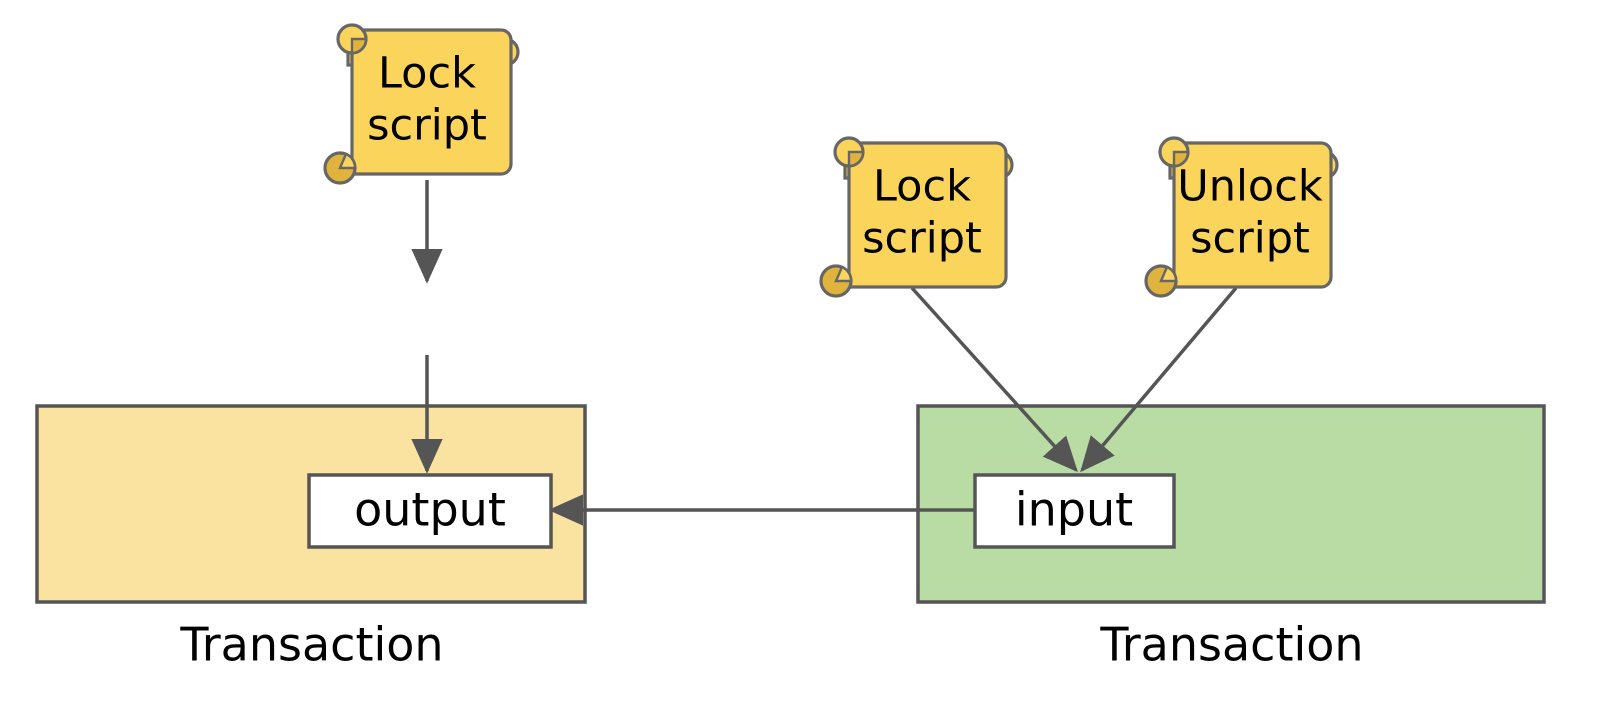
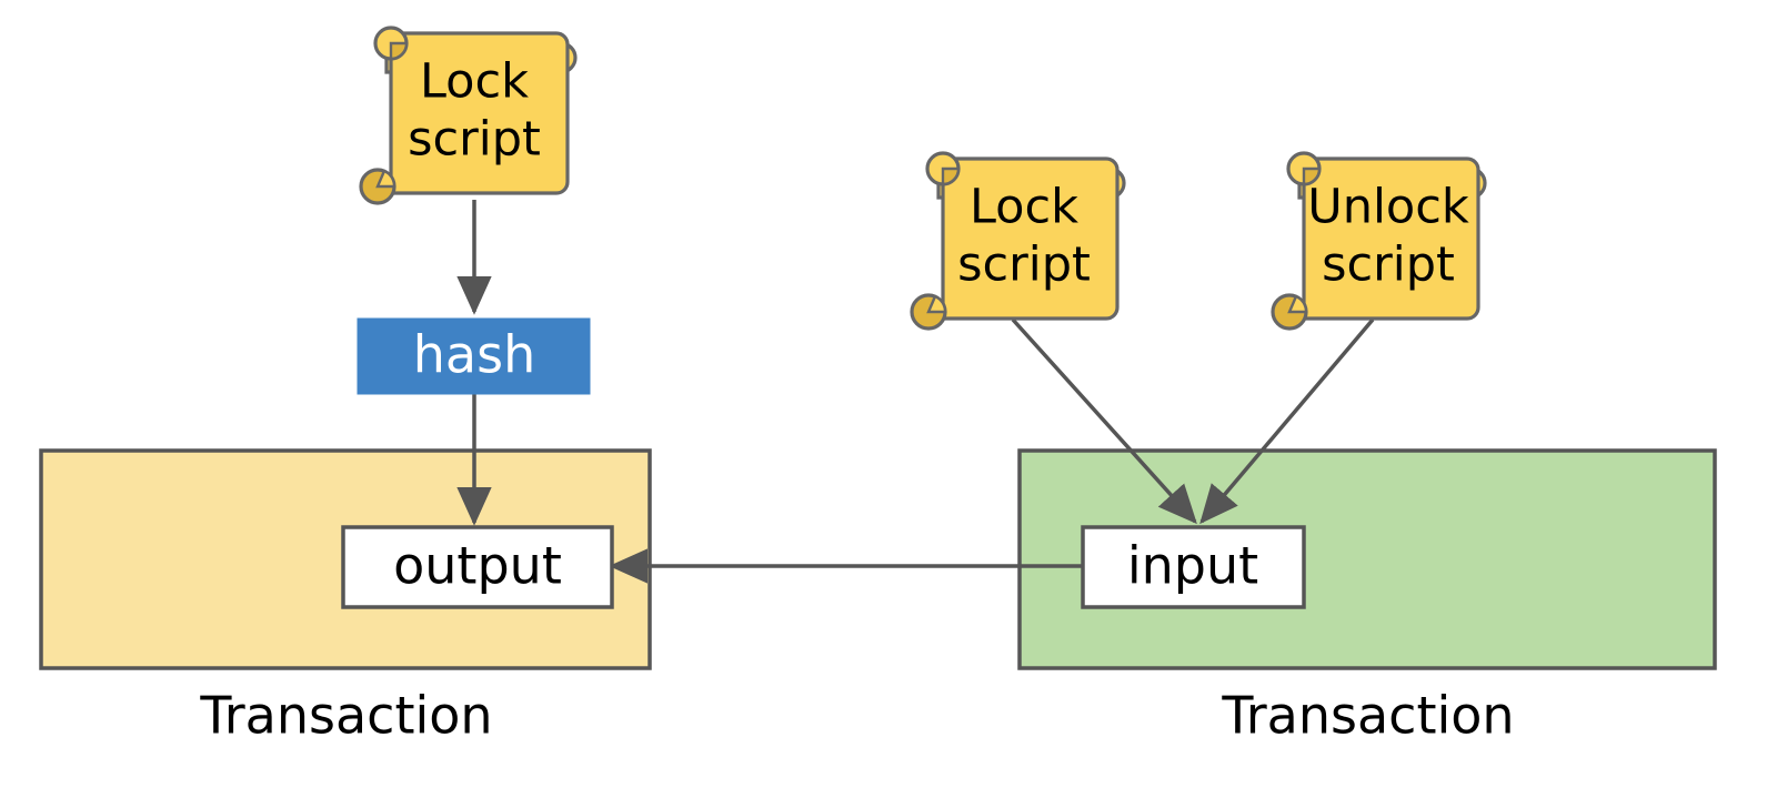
+ hash
  output
  input
  Lock
  script
  Lock
  script
  Unlock
  script
  Transaction
  Transaction
